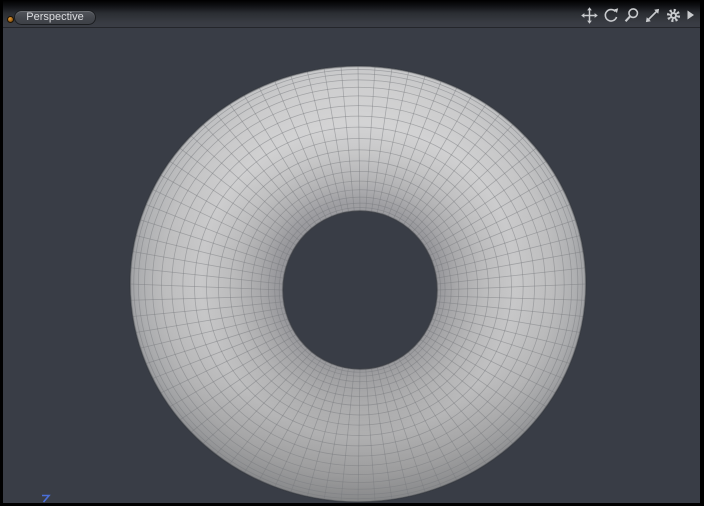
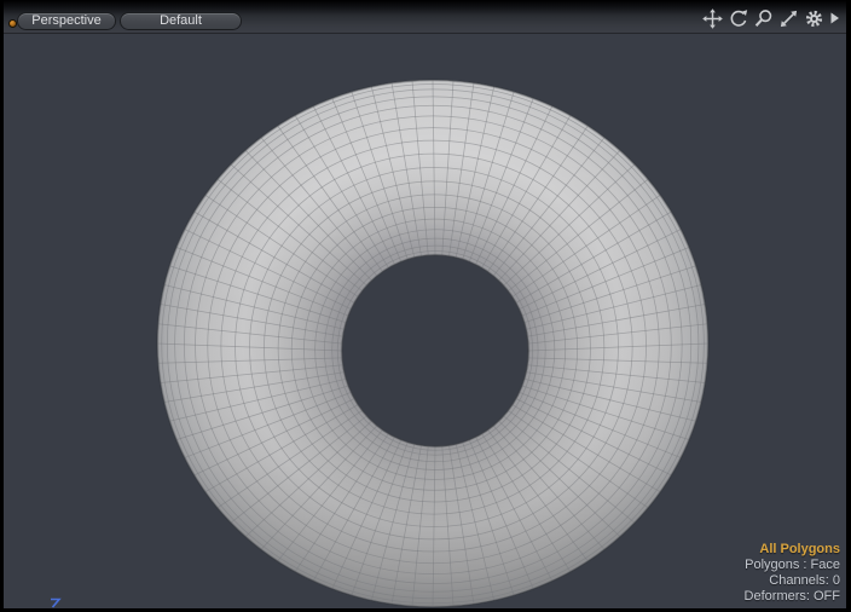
  Perspective
+ Default
+ All Polygons
+ Polygons : Face
+ Channels: 0
+ Deformers: OFF
